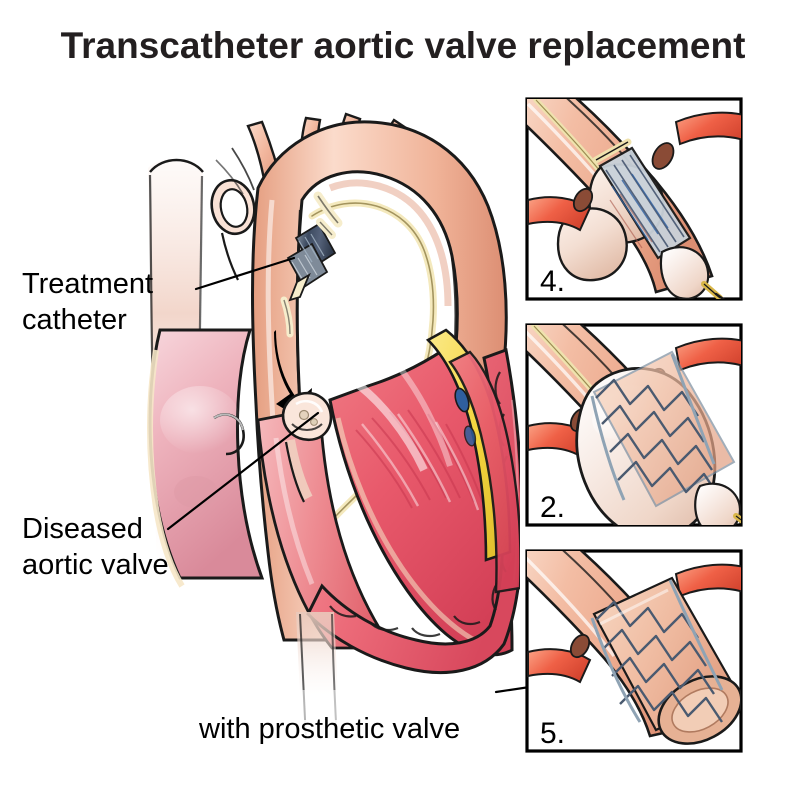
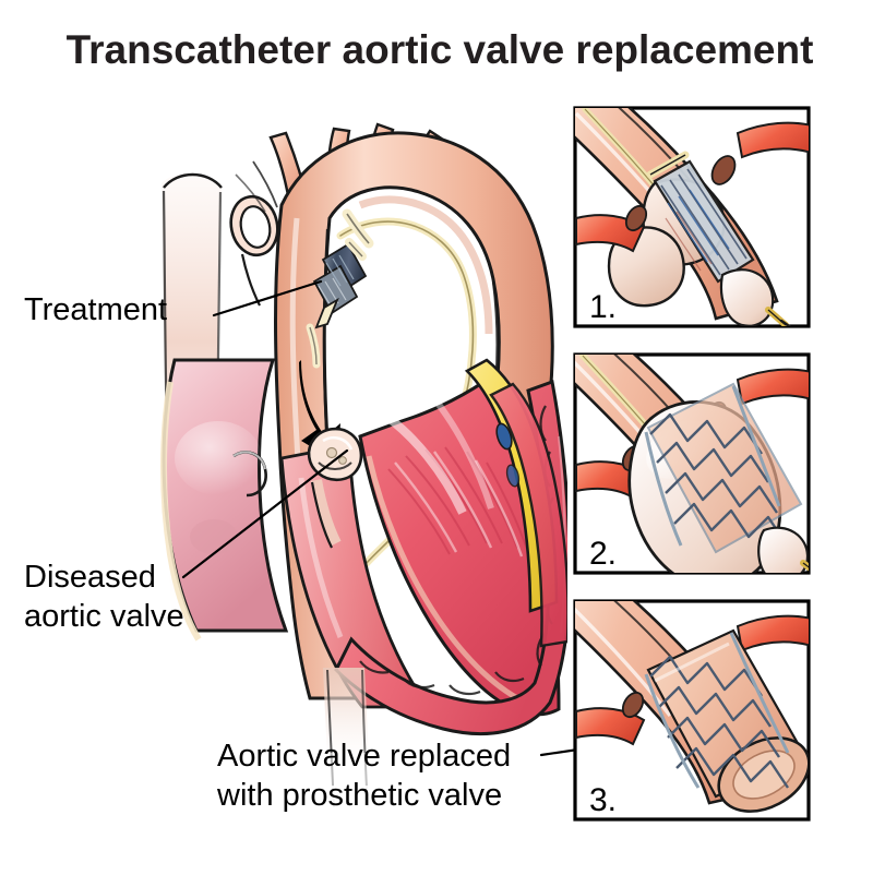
  Transcatheter aortic valve replacement
  Treatment
- catheter
  Diseased
  aortic valve
+ Aortic valve replaced
  with prosthetic valve
- 4.
+ 1.
  2.
- 5.
+ 3.
